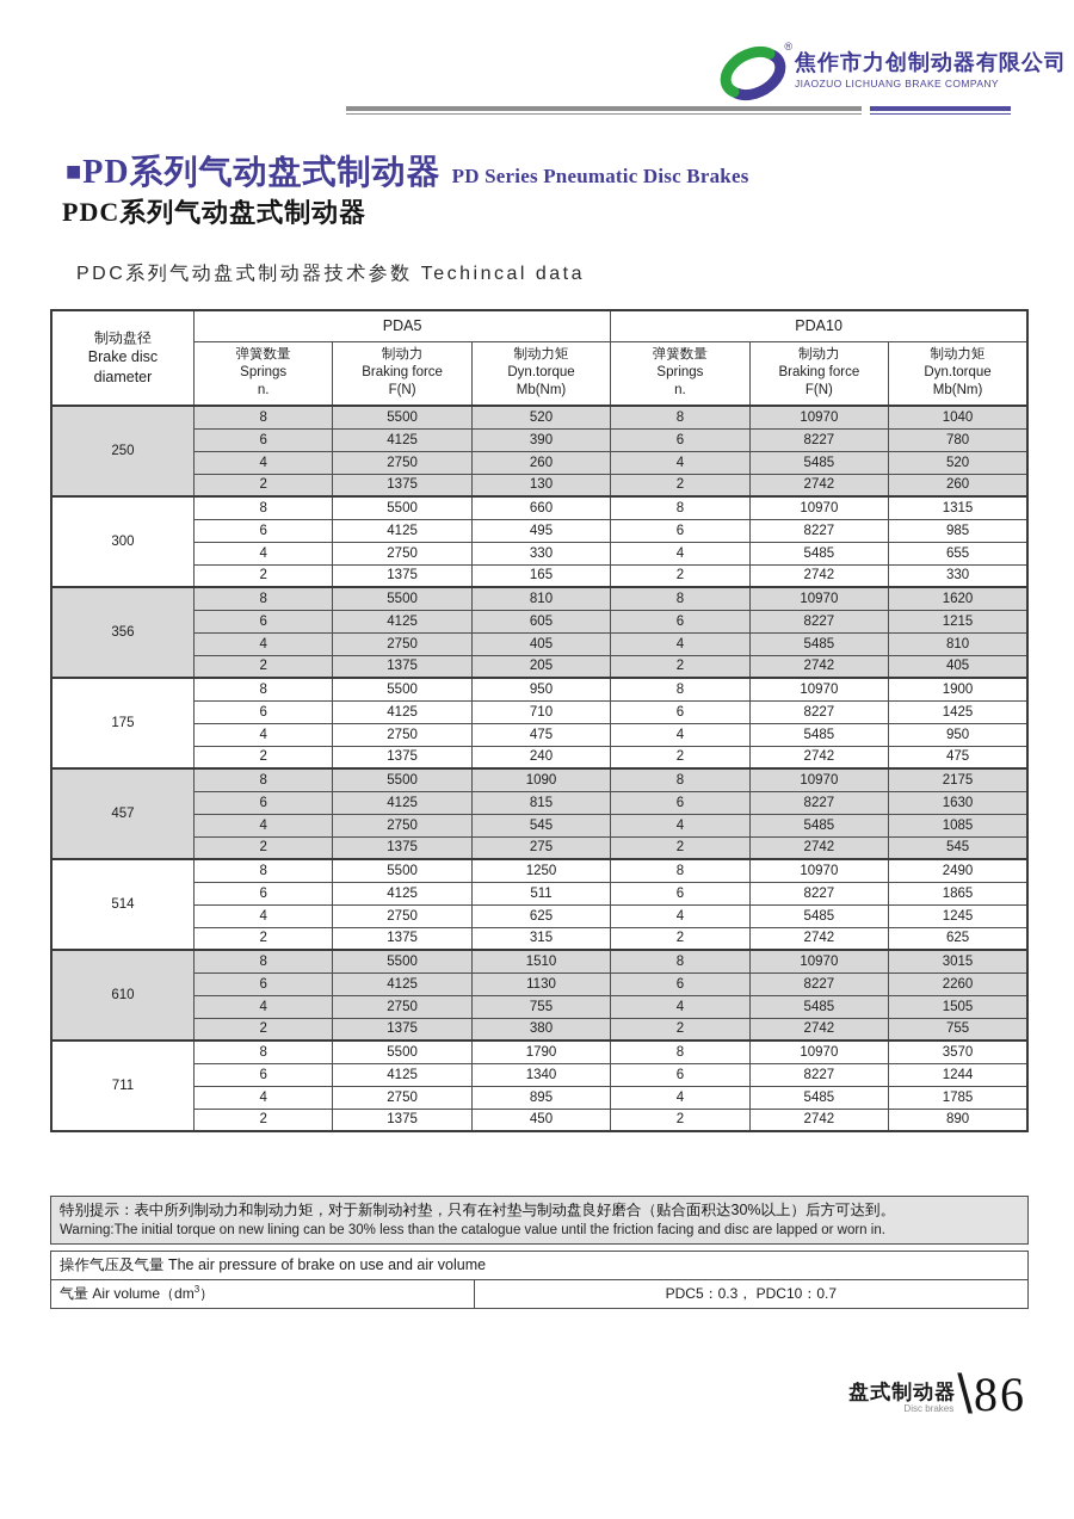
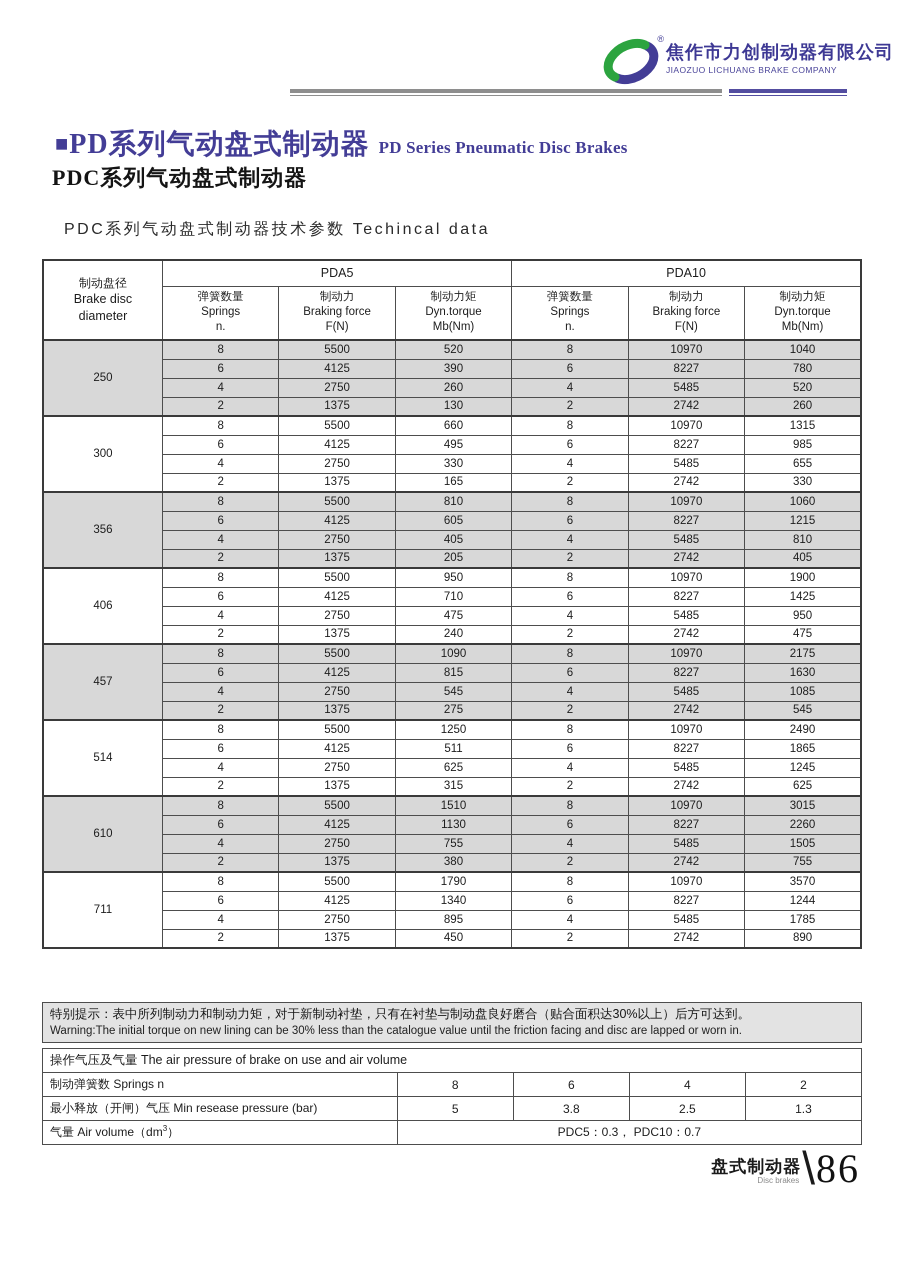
  ®
  焦作市力创制动器有限公司
  JIAOZUO LICHUANG BRAKE COMPANY
  ■PD系列气动盘式制动器 PD Series Pneumatic Disc Brakes
  PDC系列气动盘式制动器
  PDC系列气动盘式制动器技术参数 Techincal data
  制动盘径 Brake disc diameter	PDA5	PDA10
  弹簧数量Springsn.	制动力Braking forceF(N)	制动力矩Dyn.torqueMb(Nm)	弹簧数量Springsn.	制动力Braking forceF(N)	制动力矩Dyn.torqueMb(Nm)
  250	8	5500	520	8	10970	1040
  6	4125	390	6	8227	780
  4	2750	260	4	5485	520
  2	1375	130	2	2742	260
  300	8	5500	660	8	10970	1315
  6	4125	495	6	8227	985
  4	2750	330	4	5485	655
  2	1375	165	2	2742	330
- 356	8	5500	810	8	10970	1620
+ 356	8	5500	810	8	10970	1060
  6	4125	605	6	8227	1215
  4	2750	405	4	5485	810
  2	1375	205	2	2742	405
- 175	8	5500	950	8	10970	1900
+ 406	8	5500	950	8	10970	1900
  6	4125	710	6	8227	1425
  4	2750	475	4	5485	950
  2	1375	240	2	2742	475
  457	8	5500	1090	8	10970	2175
  6	4125	815	6	8227	1630
  4	2750	545	4	5485	1085
  2	1375	275	2	2742	545
  514	8	5500	1250	8	10970	2490
  6	4125	511	6	8227	1865
  4	2750	625	4	5485	1245
  2	1375	315	2	2742	625
  610	8	5500	1510	8	10970	3015
  6	4125	1130	6	8227	2260
  4	2750	755	4	5485	1505
  2	1375	380	2	2742	755
  711	8	5500	1790	8	10970	3570
  6	4125	1340	6	8227	1244
  4	2750	895	4	5485	1785
  2	1375	450	2	2742	890
  特别提示：表中所列制动力和制动力矩，对于新制动衬垫，只有在衬垫与制动盘良好磨合（贴合面积达30%以上）后方可达到。
  Warning:The initial torque on new lining can be 30% less than the catalogue value until the friction facing and disc are lapped or worn in.
  操作气压及气量 The air pressure of brake on use and air volume
+ 制动弹簧数 Springs n	8	6	4	2
+ 最小释放（开闸）气压 Min resease pressure (bar)	5	3.8	2.5	1.3
  气量 Air volume（dm3）	PDC5：0.3， PDC10：0.7
  盘式制动器
  Disc brakes
  \
  86
